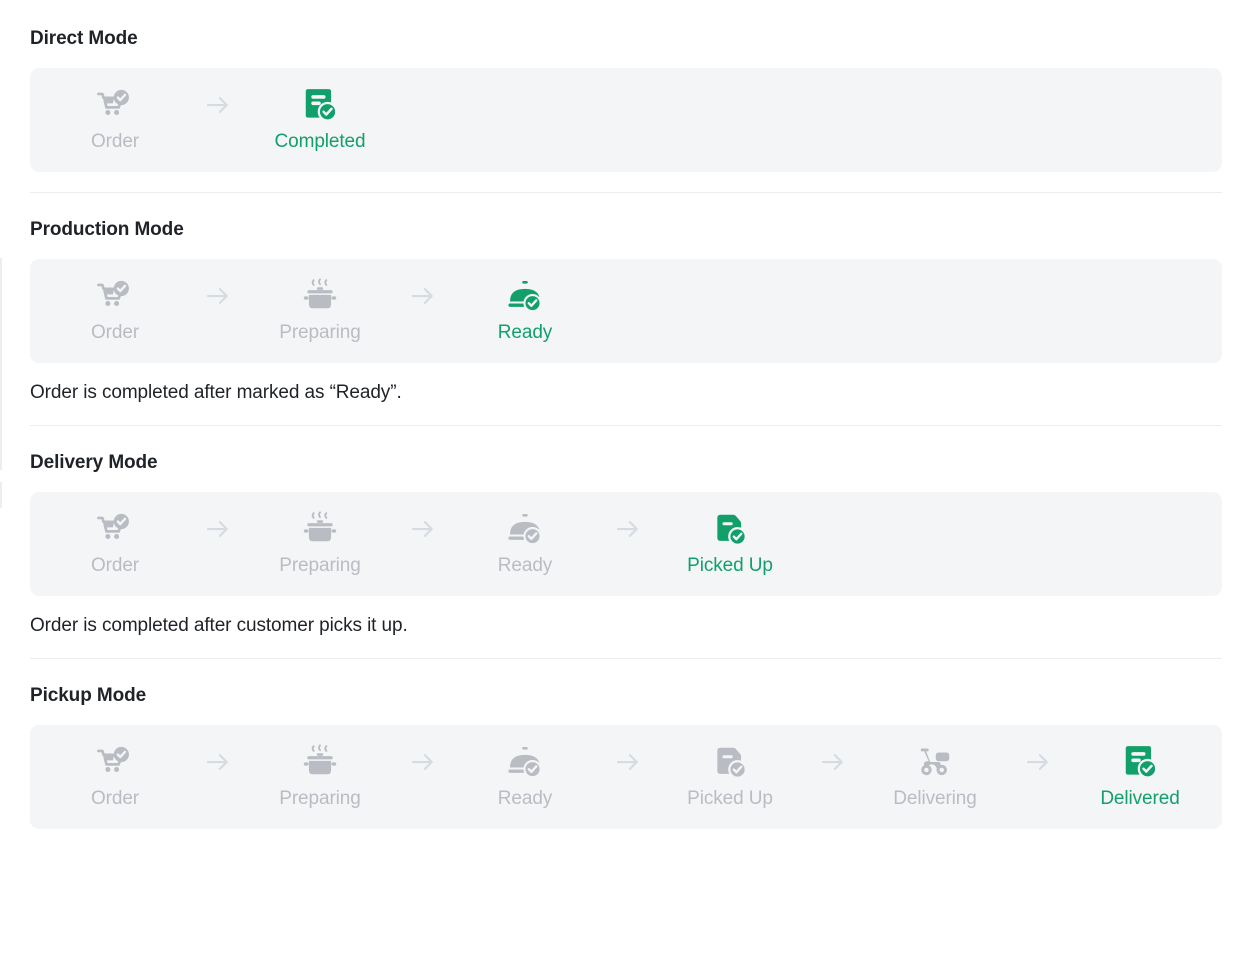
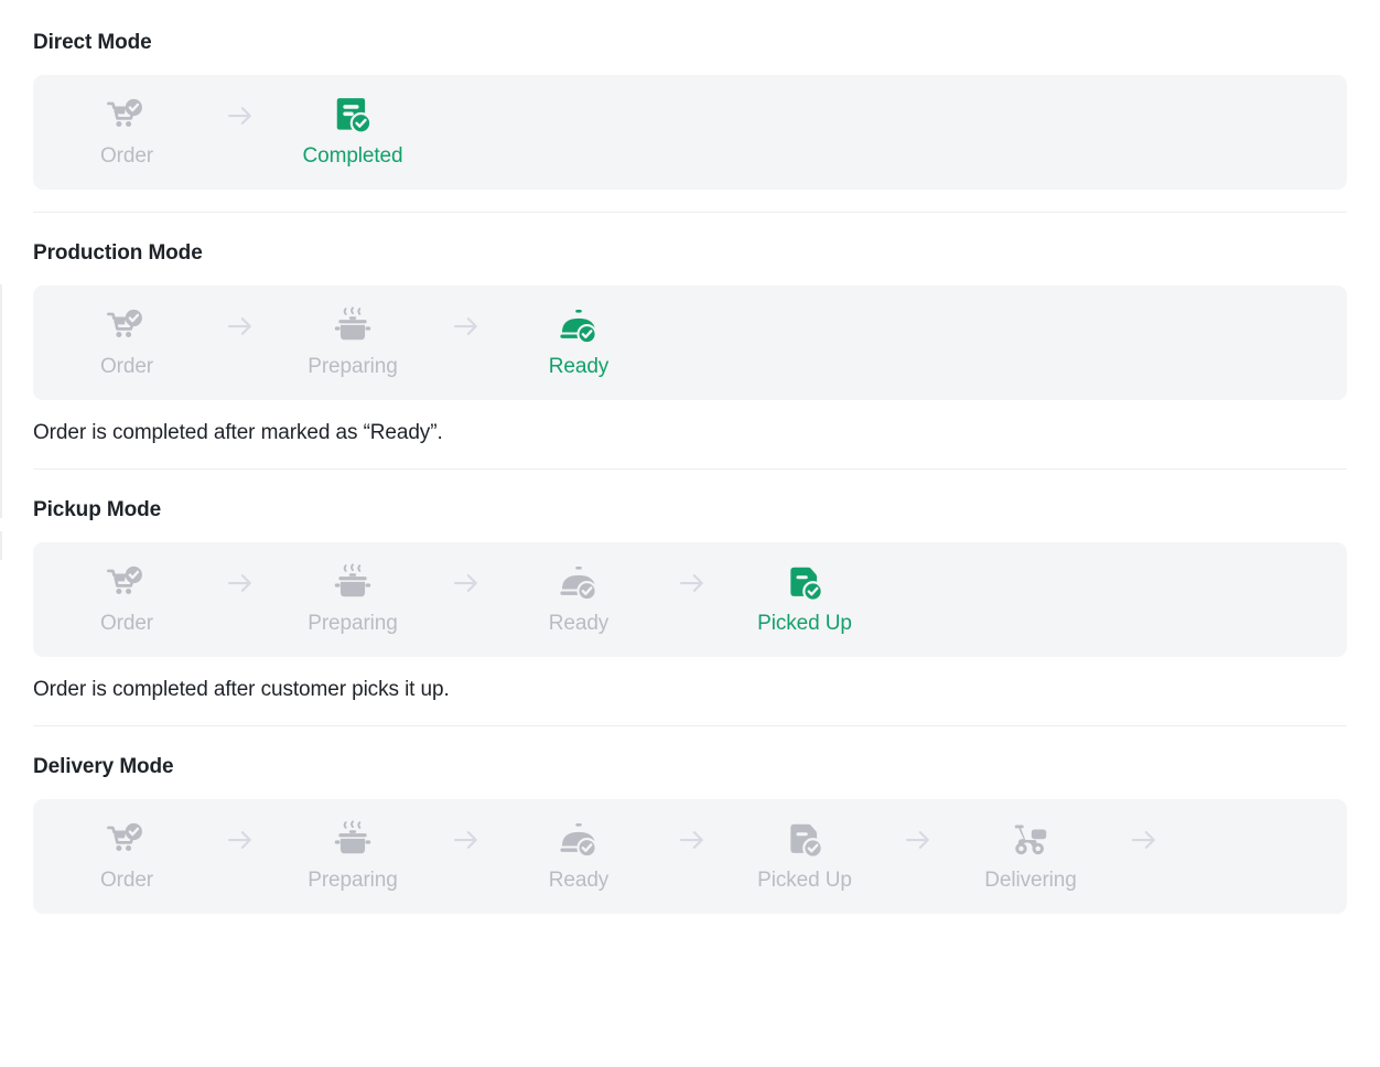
  Direct Mode
  Order
  Completed
  Production Mode
  Order
  Preparing
  Ready
  Order is completed after marked as “Ready”.
- Delivery Mode
+ Pickup Mode
  Order
  Preparing
  Ready
  Picked Up
  Order is completed after customer picks it up.
- Pickup Mode
+ Delivery Mode
  Order
  Preparing
  Ready
  Picked Up
  Delivering
- Delivered
